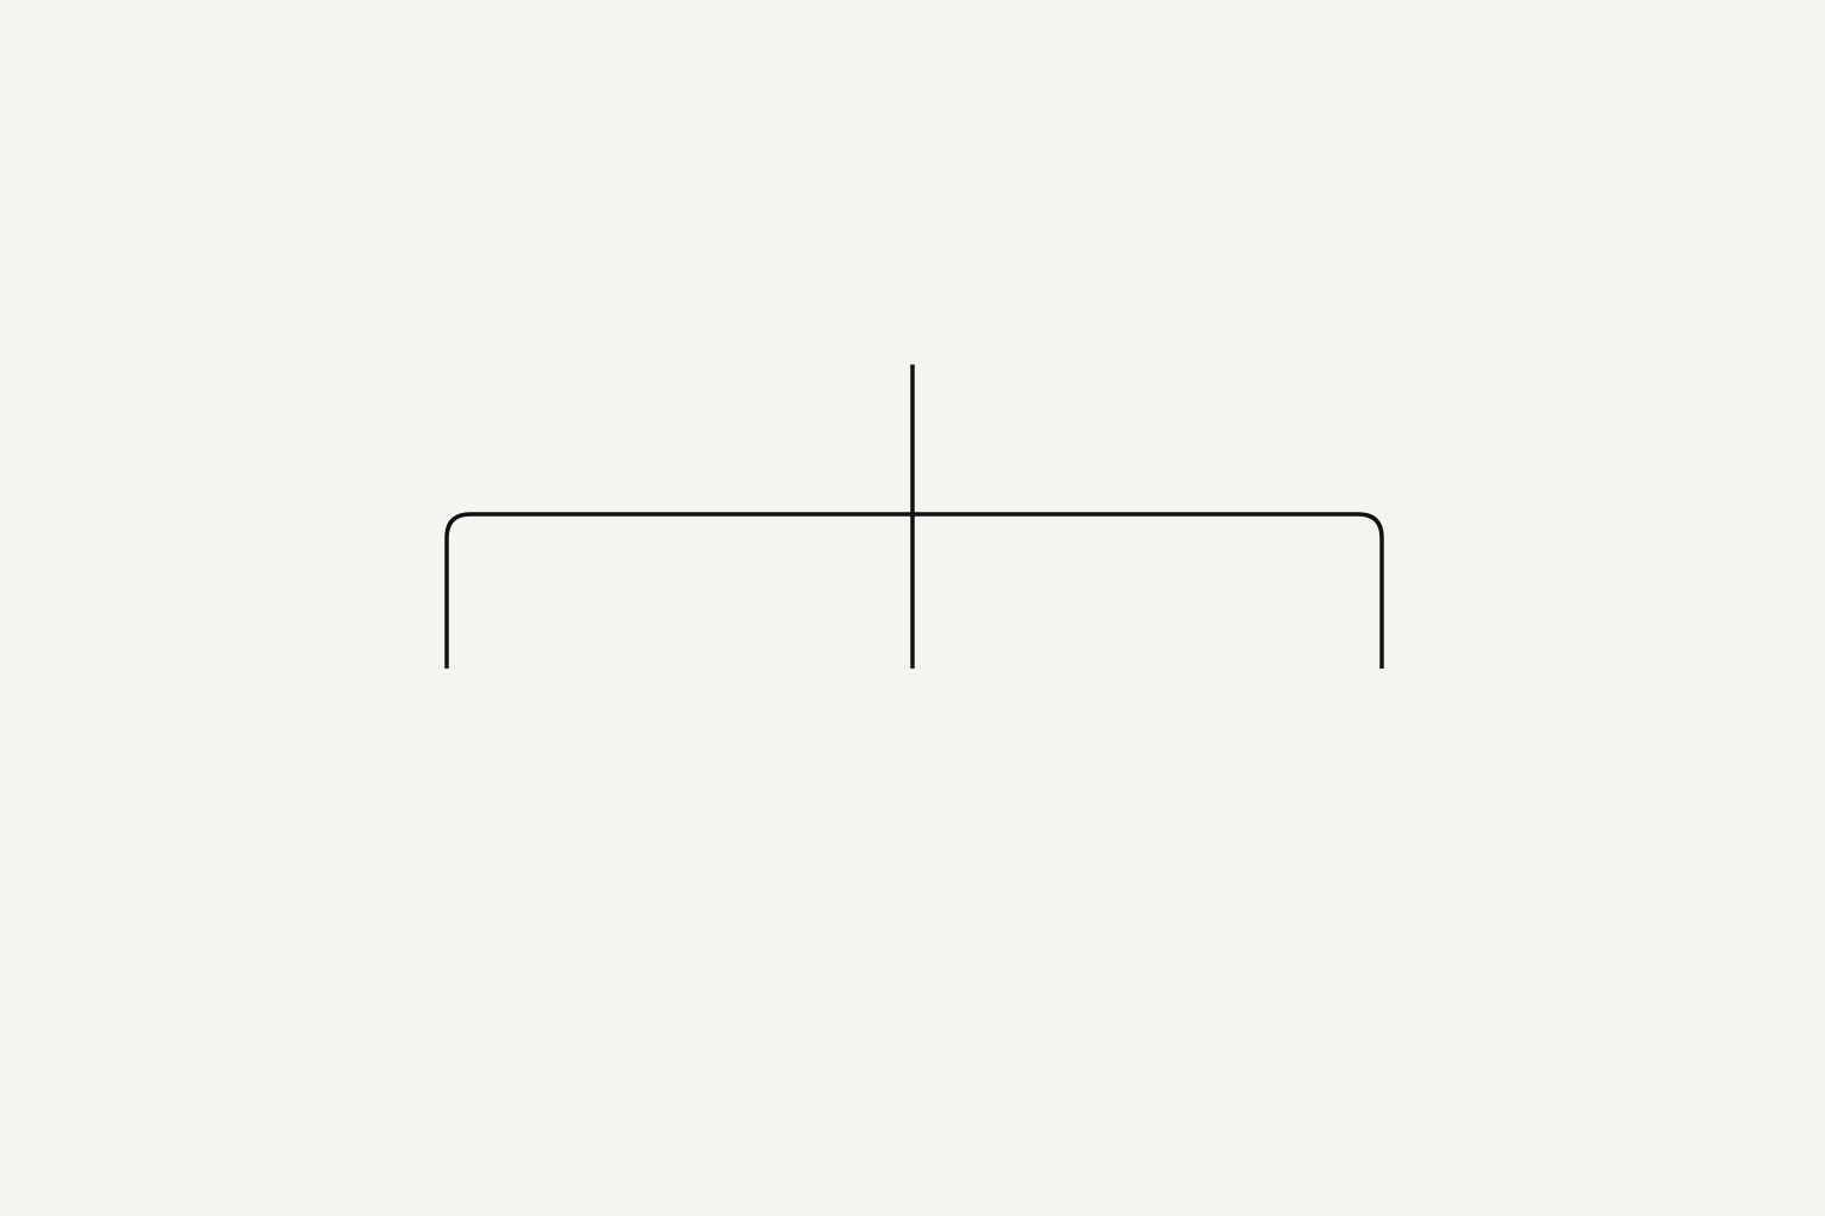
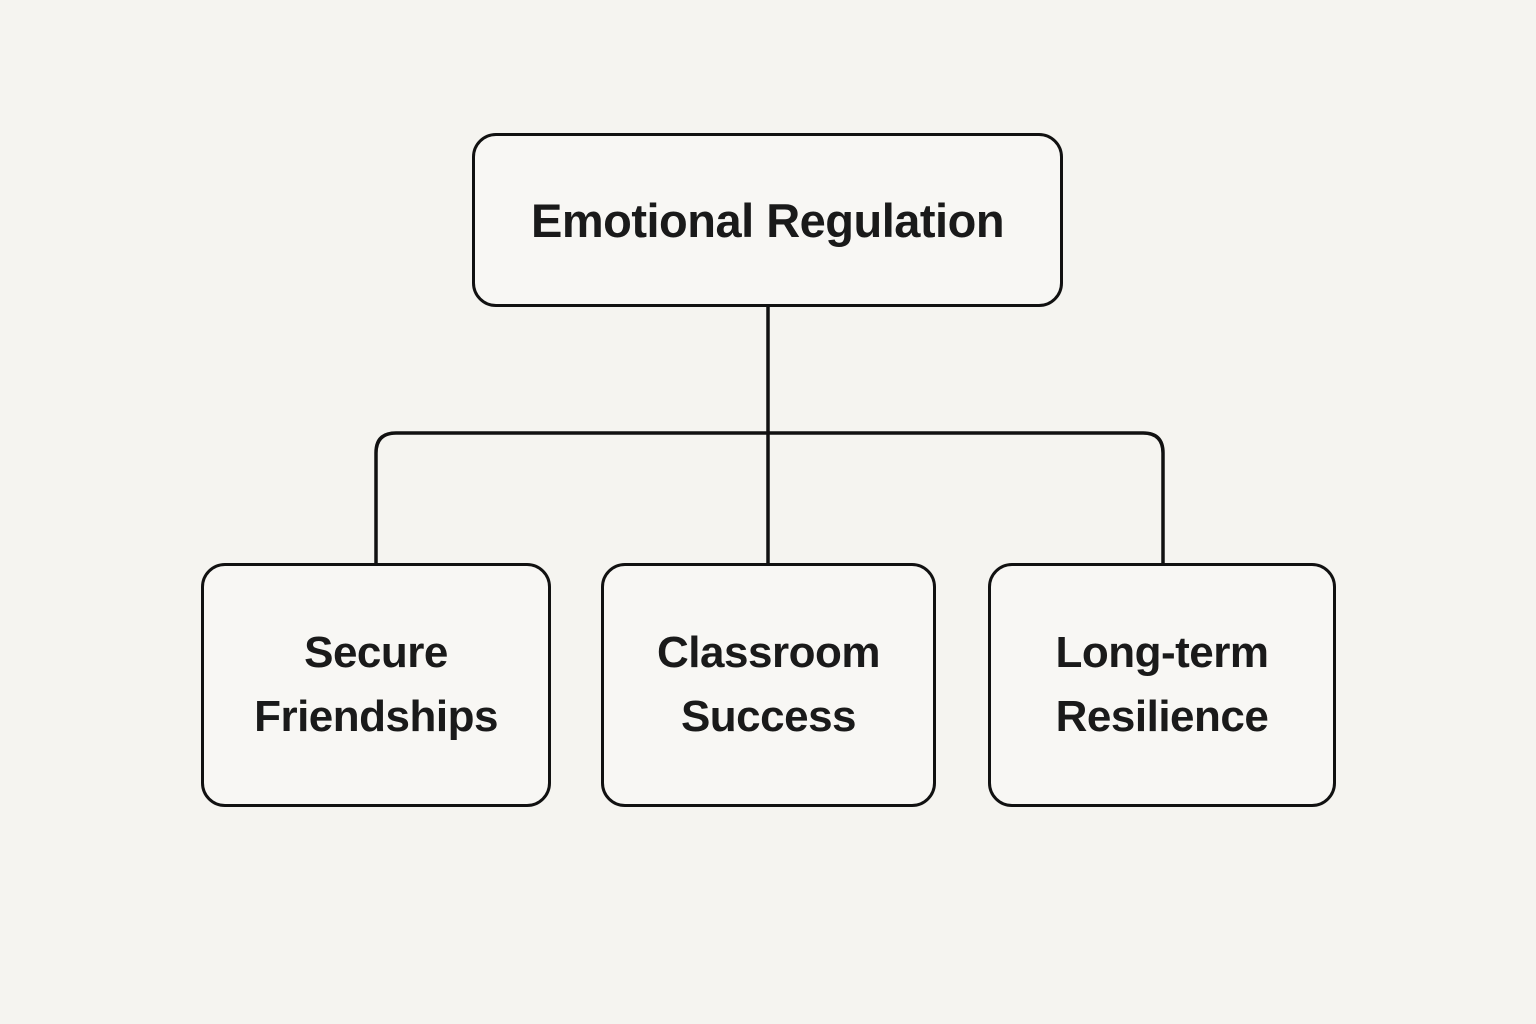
+ Emotional Regulation
+ Secure Friendships
+ Classroom Success
+ Long-term Resilience
